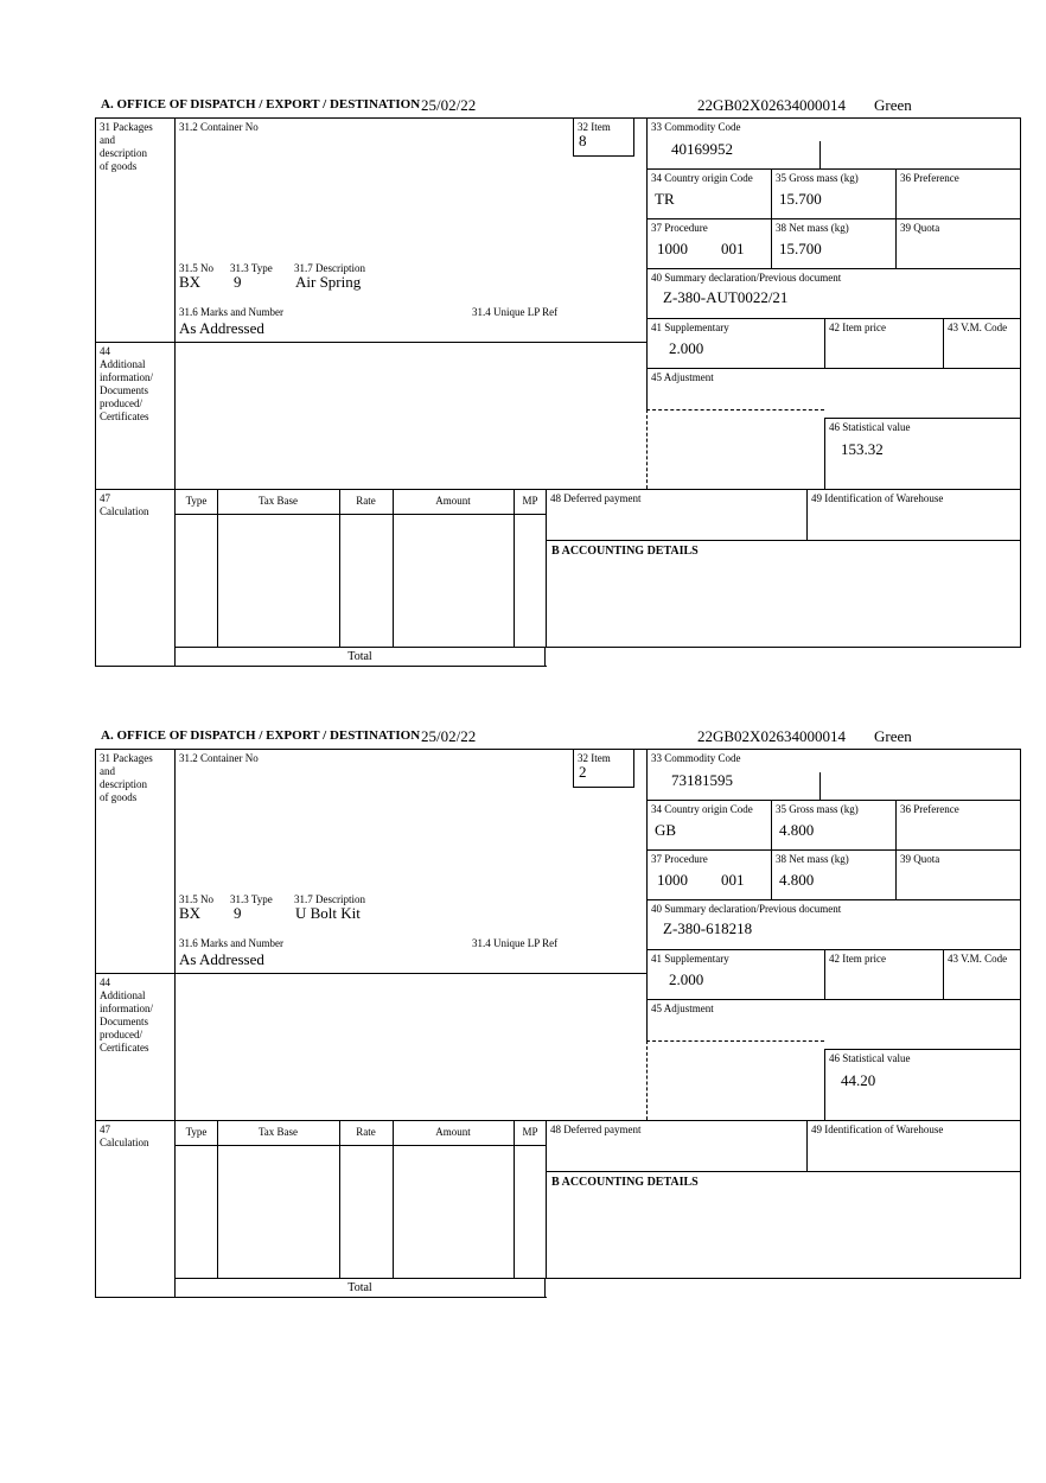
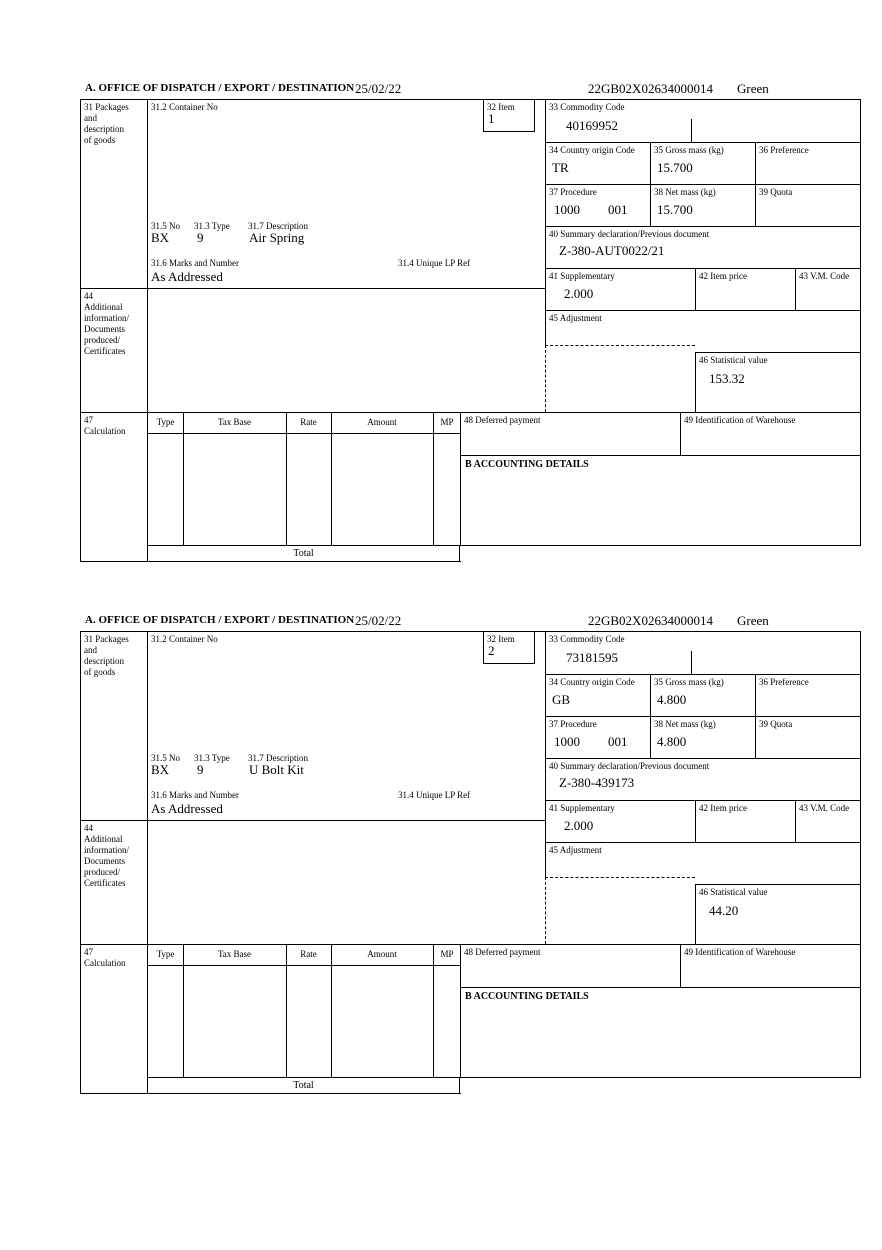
  A. OFFICE OF DISPATCH / EXPORT / DESTINATION
  25/02/22
  22GB02X02634000014
  Green
  31 Packages
  and
  description
  of goods
  31.2 Container No
  31.5 No
  31.3 Type
  31.7 Description
  BX
  9
  Air Spring
  31.6 Marks and Number
  31.4 Unique LP Ref
  As Addressed
  32 Item
- 8
+ 1
  33 Commodity Code
  40169952
  34 Country origin Code
  TR
  35 Gross mass (kg)
  15.700
  36 Preference
  37 Procedure
  1000
  001
  38 Net mass (kg)
  15.700
  39 Quota
  40 Summary declaration/Previous document
  Z-380-AUT0022/21
  41 Supplementary
  2.000
  42 Item price
  43 V.M. Code
  44
  Additional
  information/
  Documents
  produced/
  Certificates
  45 Adjustment
  46 Statistical value
  153.32
  47
  Calculation
  Type
  Tax Base
  Rate
  Amount
  MP
  48 Deferred payment
  49 Identification of Warehouse
  B ACCOUNTING DETAILS
  Total
  A. OFFICE OF DISPATCH / EXPORT / DESTINATION
  25/02/22
  22GB02X02634000014
  Green
  31 Packages
  and
  description
  of goods
  31.2 Container No
  31.5 No
  31.3 Type
  31.7 Description
  BX
  9
  U Bolt Kit
  31.6 Marks and Number
  31.4 Unique LP Ref
  As Addressed
  32 Item
  2
  33 Commodity Code
  73181595
  34 Country origin Code
  GB
  35 Gross mass (kg)
  4.800
  36 Preference
  37 Procedure
  1000
  001
  38 Net mass (kg)
  4.800
  39 Quota
  40 Summary declaration/Previous document
- Z-380-618218
+ Z-380-439173
  41 Supplementary
  2.000
  42 Item price
  43 V.M. Code
  44
  Additional
  information/
  Documents
  produced/
  Certificates
  45 Adjustment
  46 Statistical value
  44.20
  47
  Calculation
  Type
  Tax Base
  Rate
  Amount
  MP
  48 Deferred payment
  49 Identification of Warehouse
  B ACCOUNTING DETAILS
  Total
